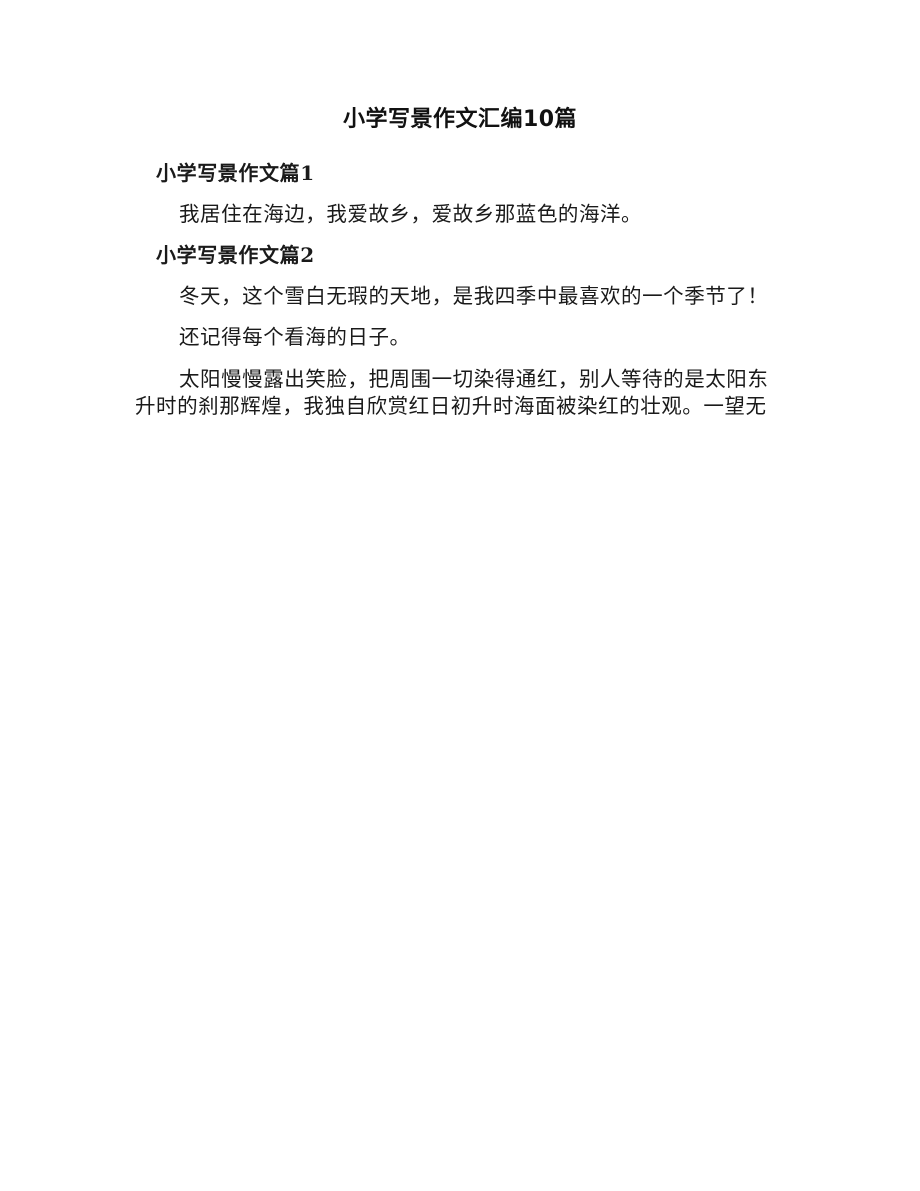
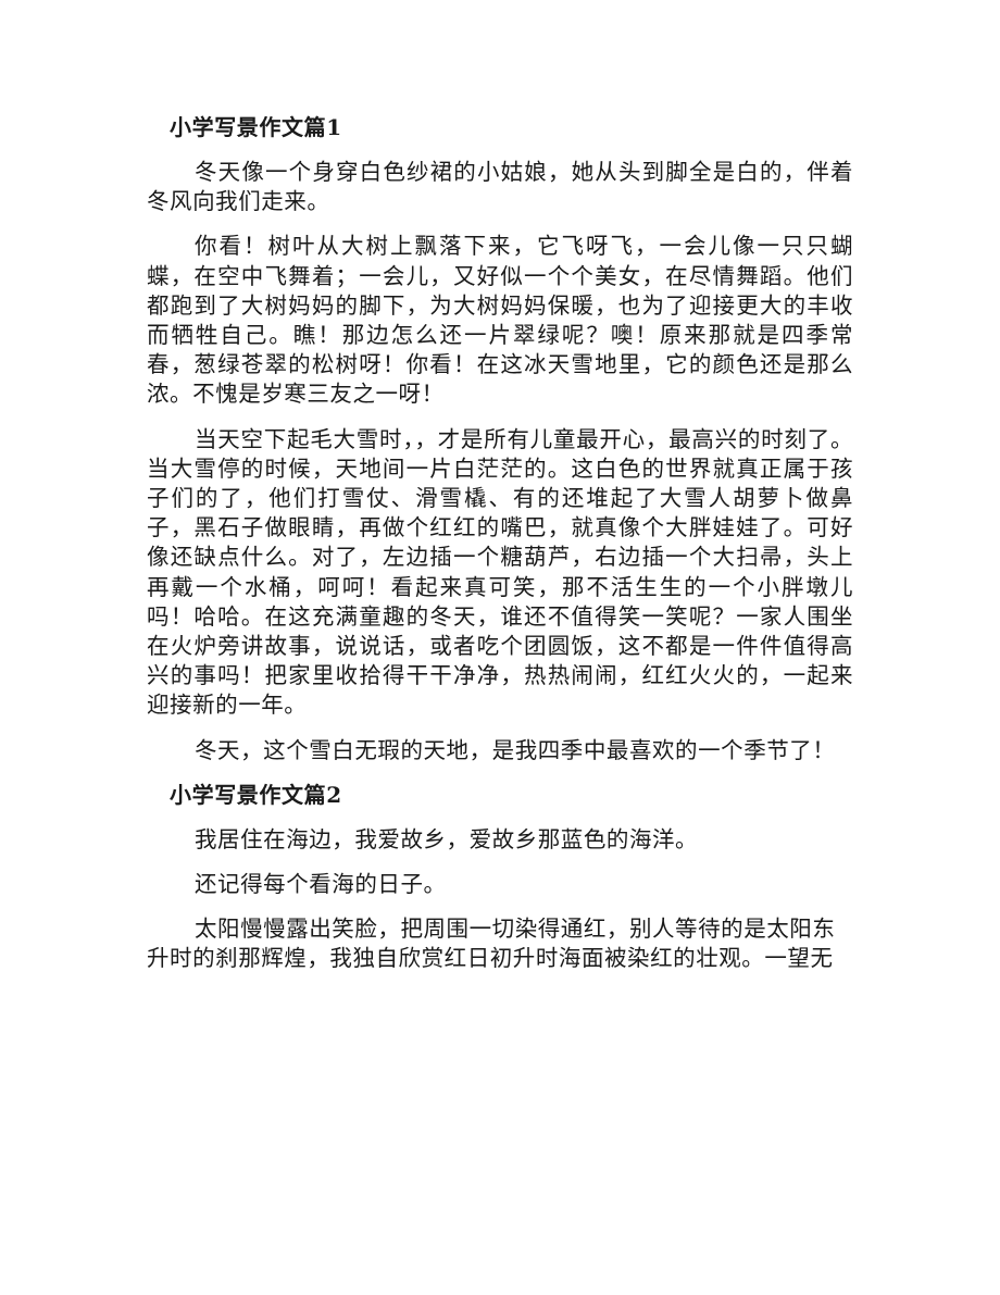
- 小学写景作文汇编10篇
  小学写景作文篇1
+ 冬天像一个身穿白色纱裙的小姑娘，她从头到脚全是白的，伴着冬风向我们走来。
+ 你看！树叶从大树上飘落下来，它飞呀飞，一会儿像一只只蝴蝶，在空中飞舞着；一会儿，又好似一个个美女，在尽情舞蹈。他们都跑到了大树妈妈的脚下，为大树妈妈保暖，也为了迎接更大的丰收而牺牲自己。瞧！那边怎么还一片翠绿呢？噢！原来那就是四季常春，葱绿苍翠的松树呀！你看！在这冰天雪地里，它的颜色还是那么浓。不愧是岁寒三友之一呀！
+ 当天空下起毛大雪时，，才是所有儿童最开心，最高兴的时刻了。当大雪停的时候，天地间一片白茫茫的。这白色的世界就真正属于孩子们的了，他们打雪仗、滑雪橇、有的还堆起了大雪人胡萝卜做鼻子，黑石子做眼睛，再做个红红的嘴巴，就真像个大胖娃娃了。可好像还缺点什么。对了，左边插一个糖葫芦，右边插一个大扫帚，头上再戴一个水桶，呵呵！看起来真可笑，那不活生生的一个小胖墩儿吗！哈哈。在这充满童趣的冬天，谁还不值得笑一笑呢？一家人围坐在火炉旁讲故事，说说话，或者吃个团圆饭，这不都是一件件值得高兴的事吗！把家里收拾得干干净净，热热闹闹，红红火火的，一起来迎接新的一年。
- 我居住在海边，我爱故乡，爱故乡那蓝色的海洋。
+ 冬天，这个雪白无瑕的天地，是我四季中最喜欢的一个季节了！
  小学写景作文篇2
- 冬天，这个雪白无瑕的天地，是我四季中最喜欢的一个季节了！
+ 我居住在海边，我爱故乡，爱故乡那蓝色的海洋。
  还记得每个看海的日子。
  太阳慢慢露出笑脸，把周围一切染得通红，别人等待的是太阳东升时的刹那辉煌，我独自欣赏红日初升时海面被染红的壮观。一望无
